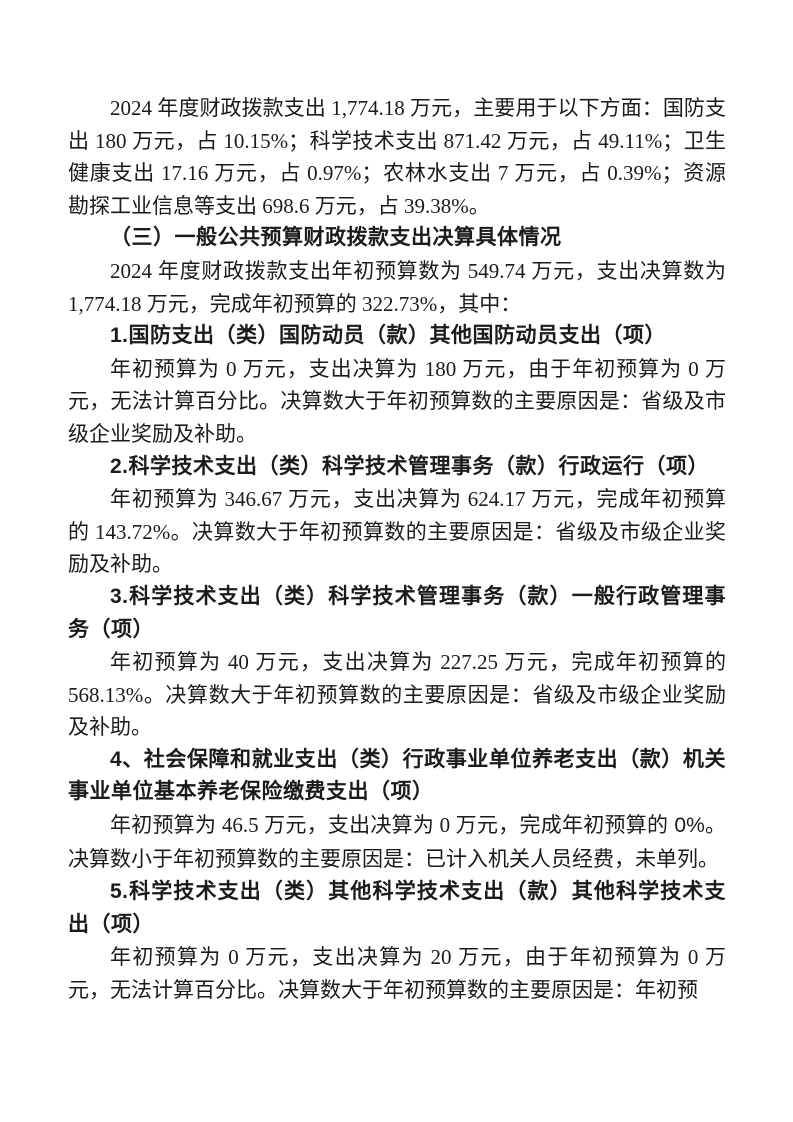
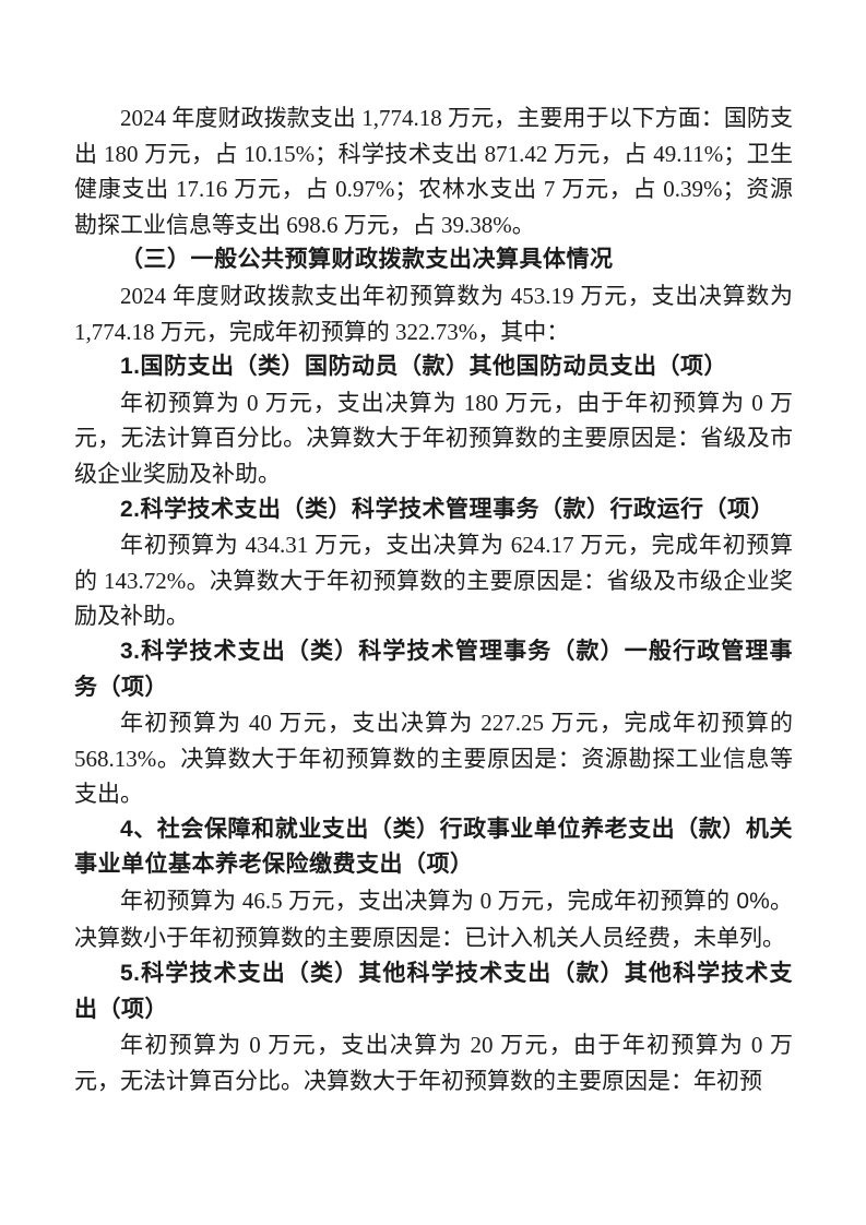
  2024 年度财政拨款支出 1,774.18 万元，主要用于以下方面：国防支出 180 万元，占 10.15%；科学技术支出 871.42 万元，占 49.11%；卫生健康支出 17.16 万元，占 0.97%；农林水支出 7 万元，占 0.39%；资源勘探工业信息等支出 698.6 万元，占 39.38%。
  （三）一般公共预算财政拨款支出决算具体情况
- 2024 年度财政拨款支出年初预算数为 549.74 万元，支出决算数为 1,774.18 万元，完成年初预算的 322.73%，其中：
+ 2024 年度财政拨款支出年初预算数为 453.19 万元，支出决算数为 1,774.18 万元，完成年初预算的 322.73%，其中：
  1.国防支出（类）国防动员（款）其他国防动员支出（项）
  年初预算为 0 万元，支出决算为 180 万元，由于年初预算为 0 万元，无法计算百分比。决算数大于年初预算数的主要原因是：省级及市级企业奖励及补助。
  2.科学技术支出（类）科学技术管理事务（款）行政运行（项）
- 年初预算为 346.67 万元，支出决算为 624.17 万元，完成年初预算的 143.72%。决算数大于年初预算数的主要原因是：省级及市级企业奖励及补助。
+ 年初预算为 434.31 万元，支出决算为 624.17 万元，完成年初预算的 143.72%。决算数大于年初预算数的主要原因是：省级及市级企业奖励及补助。
  3.科学技术支出（类）科学技术管理事务（款）一般行政管理事务（项）
- 年初预算为 40 万元，支出决算为 227.25 万元，完成年初预算的 568.13%。决算数大于年初预算数的主要原因是：省级及市级企业奖励及补助。
+ 年初预算为 40 万元，支出决算为 227.25 万元，完成年初预算的 568.13%。决算数大于年初预算数的主要原因是：资源勘探工业信息等支出。
  4、社会保障和就业支出（类）行政事业单位养老支出（款）机关事业单位基本养老保险缴费支出（项）
  年初预算为 46.5 万元，支出决算为 0 万元，完成年初预算的 0%。决算数小于年初预算数的主要原因是：已计入机关人员经费，未单列。
  5.科学技术支出（类）其他科学技术支出（款）其他科学技术支出（项）
  年初预算为 0 万元，支出决算为 20 万元，由于年初预算为 0 万元，无法计算百分比。决算数大于年初预算数的主要原因是：年初预
